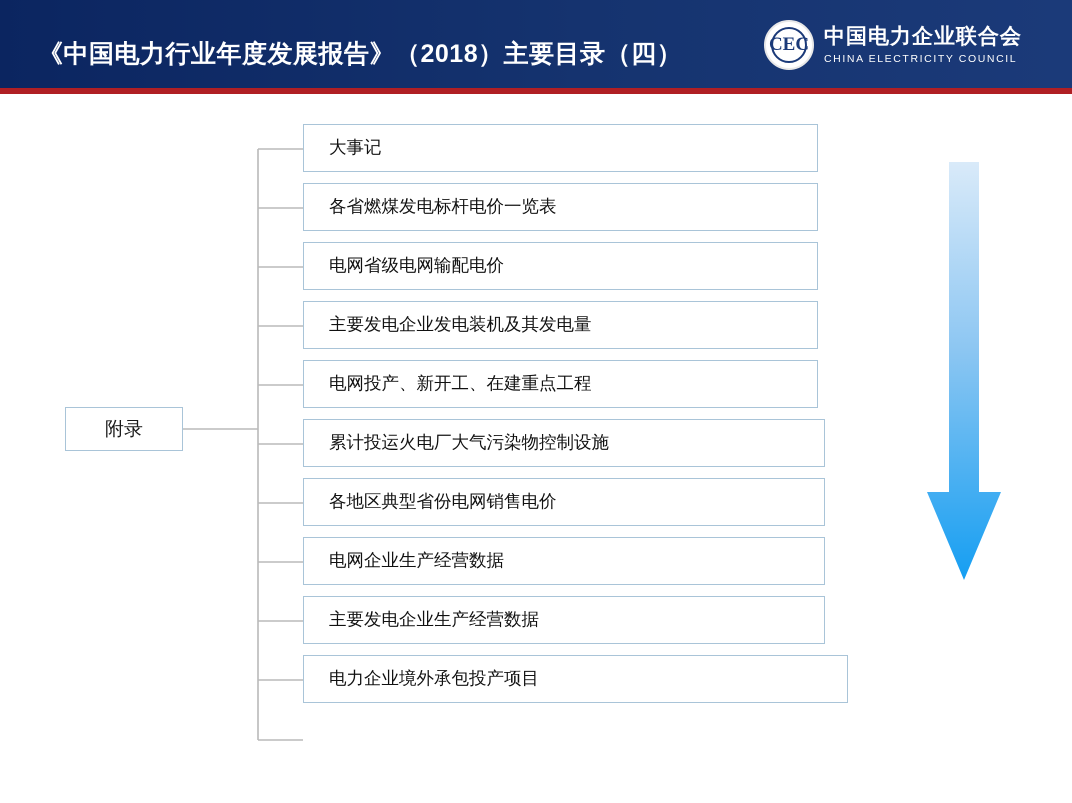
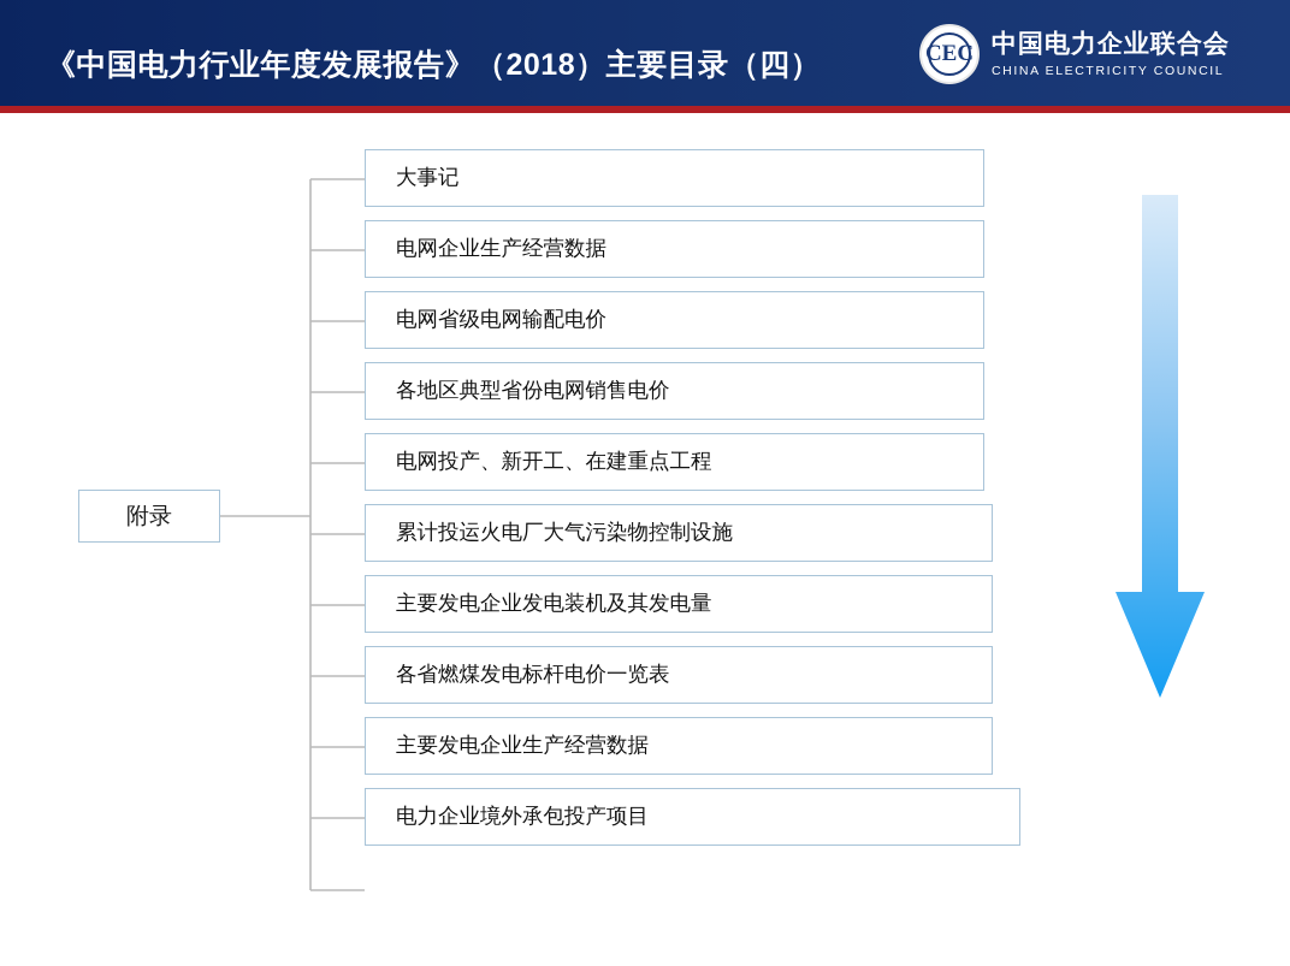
  《中国电力行业年度发展报告》（2018）主要目录（四）
  CEC
  中国电力企业联合会
  CHINA ELECTRICITY COUNCIL
  附录
  大事记
- 各省燃煤发电标杆电价一览表
+ 电网企业生产经营数据
  电网省级电网输配电价
- 主要发电企业发电装机及其发电量
+ 各地区典型省份电网销售电价
  电网投产、新开工、在建重点工程
  累计投运火电厂大气污染物控制设施
- 各地区典型省份电网销售电价
+ 主要发电企业发电装机及其发电量
- 电网企业生产经营数据
+ 各省燃煤发电标杆电价一览表
  主要发电企业生产经营数据
  电力企业境外承包投产项目
